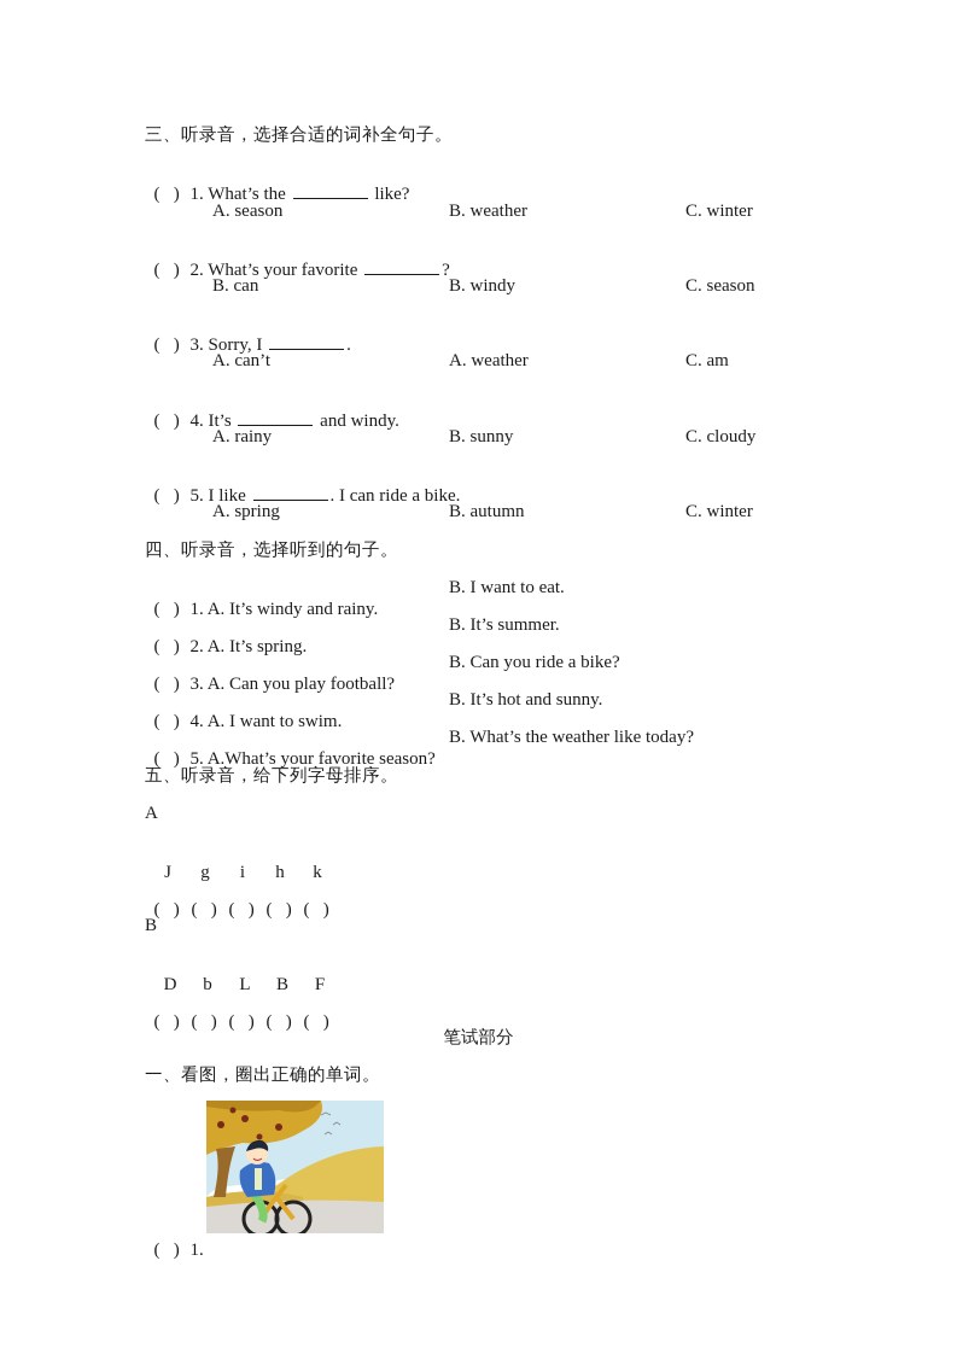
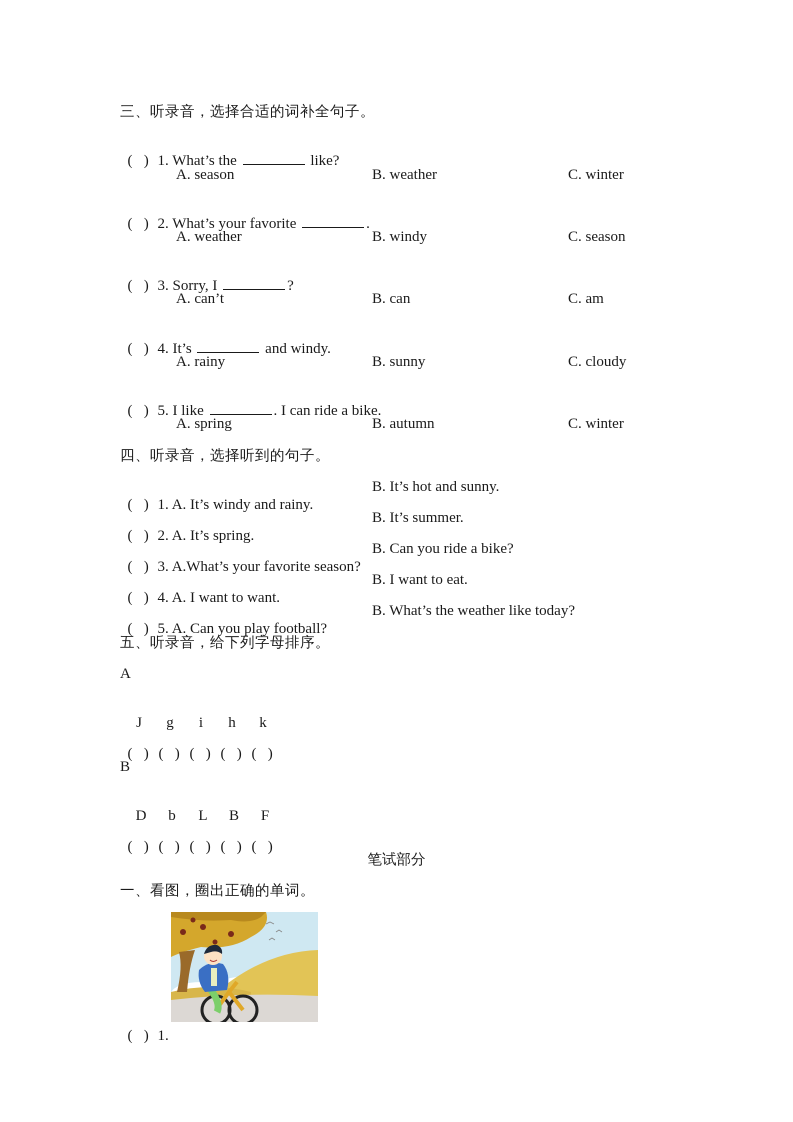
  三、听录音，选择合适的词补全句子。
  ( ) 1. What’s the like?
  A. season
  B. weather
  C. winter
- ( ) 2. What’s your favorite ?
+ ( ) 2. What’s your favorite .
- B. can
+ A. weather
  B. windy
  C. season
- ( ) 3. Sorry, I .
+ ( ) 3. Sorry, I ?
  A. can’t
- A. weather
+ B. can
  C. am
  ( ) 4. It’s and windy.
  A. rainy
  B. sunny
  C. cloudy
  ( ) 5. I like . I can ride a bike.
  A. spring
  B. autumn
  C. winter
  四、听录音，选择听到的句子。
  ( ) 1. A. It’s windy and rainy.
- B. I want to eat.
+ B. It’s hot and sunny.
  ( ) 2. A. It’s spring.
  B. It’s summer.
- ( ) 3. A. Can you play football?
+ ( ) 3. A.What’s your favorite season?
  B. Can you ride a bike?
- ( ) 4. A. I want to swim.
+ ( ) 4. A. I want to want.
- B. It’s hot and sunny.
+ B. I want to eat.
- ( ) 5. A.What’s your favorite season?
+ ( ) 5. A. Can you play football?
  B. What’s the weather like today?
  五、听录音，给下列字母排序。
  A
  J g i h k
  ( ) ( ) ( ) ( ) ( )
  B
  D b L B F
  ( ) ( ) ( ) ( ) ( )
  笔试部分
  一、看图，圈出正确的单词。
  ( ) 1.
